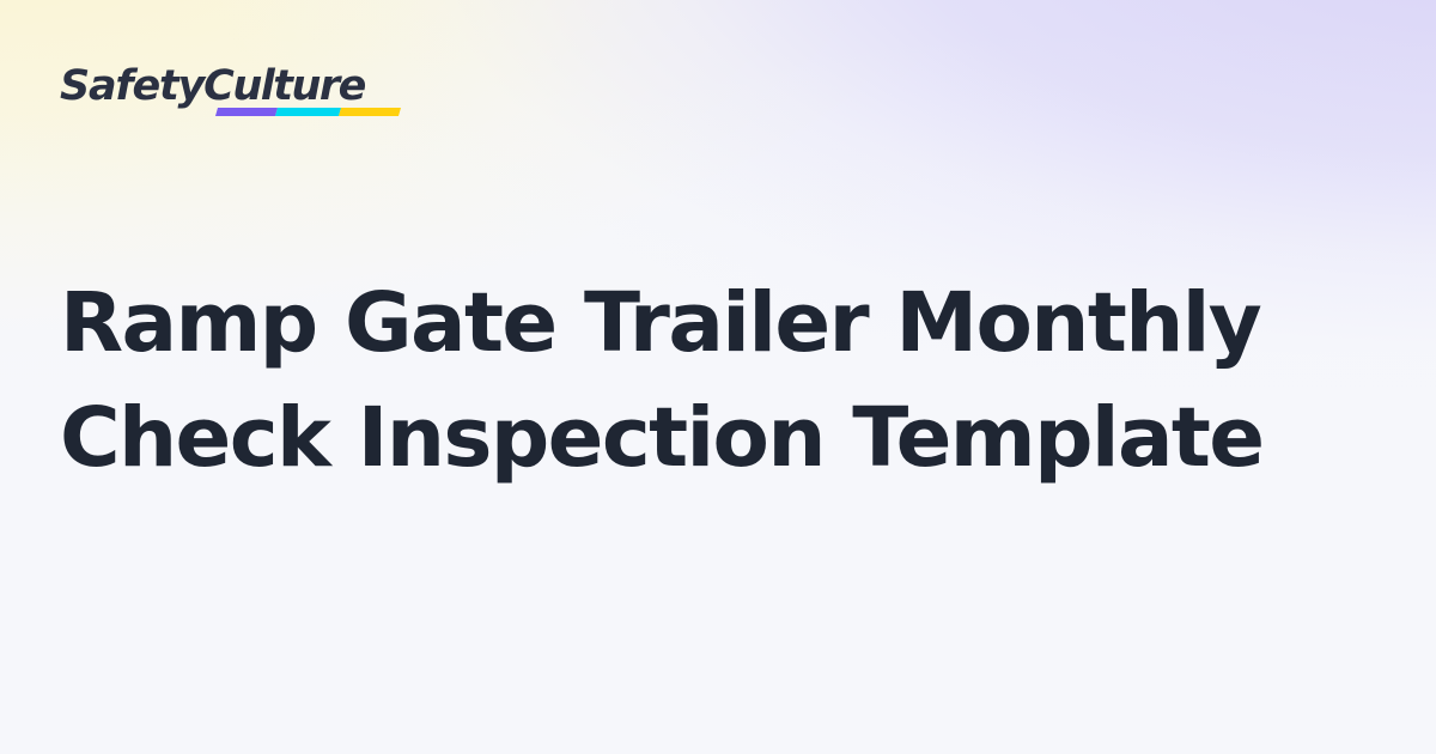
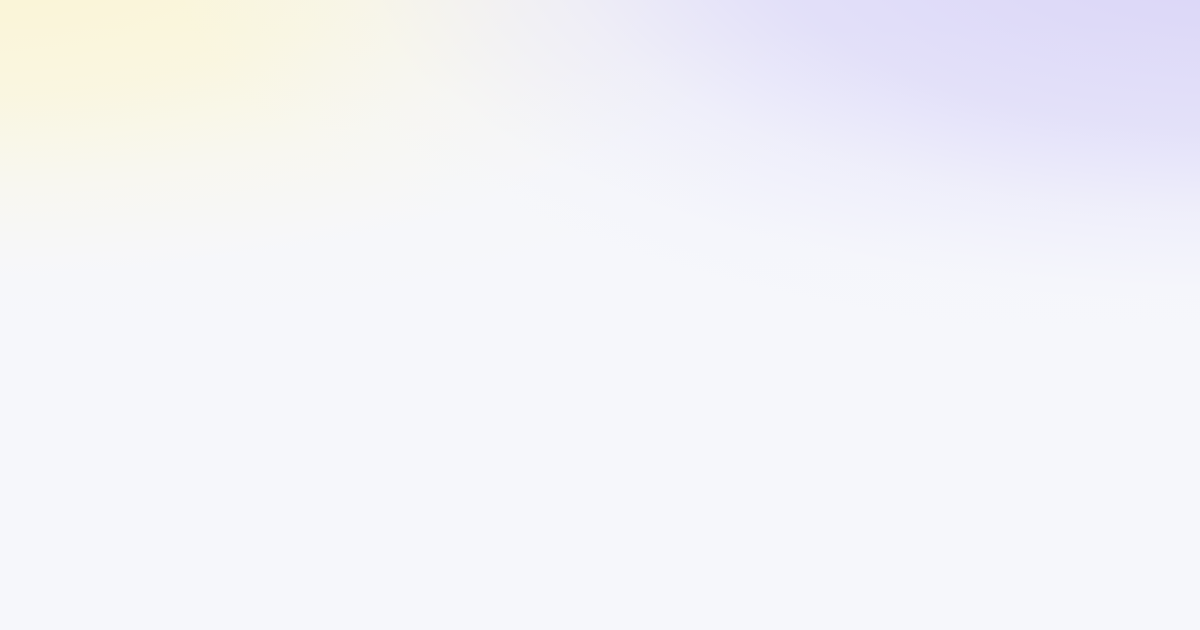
- SafetyCulture
- Ramp Gate Trailer Monthly Check Inspection Template
